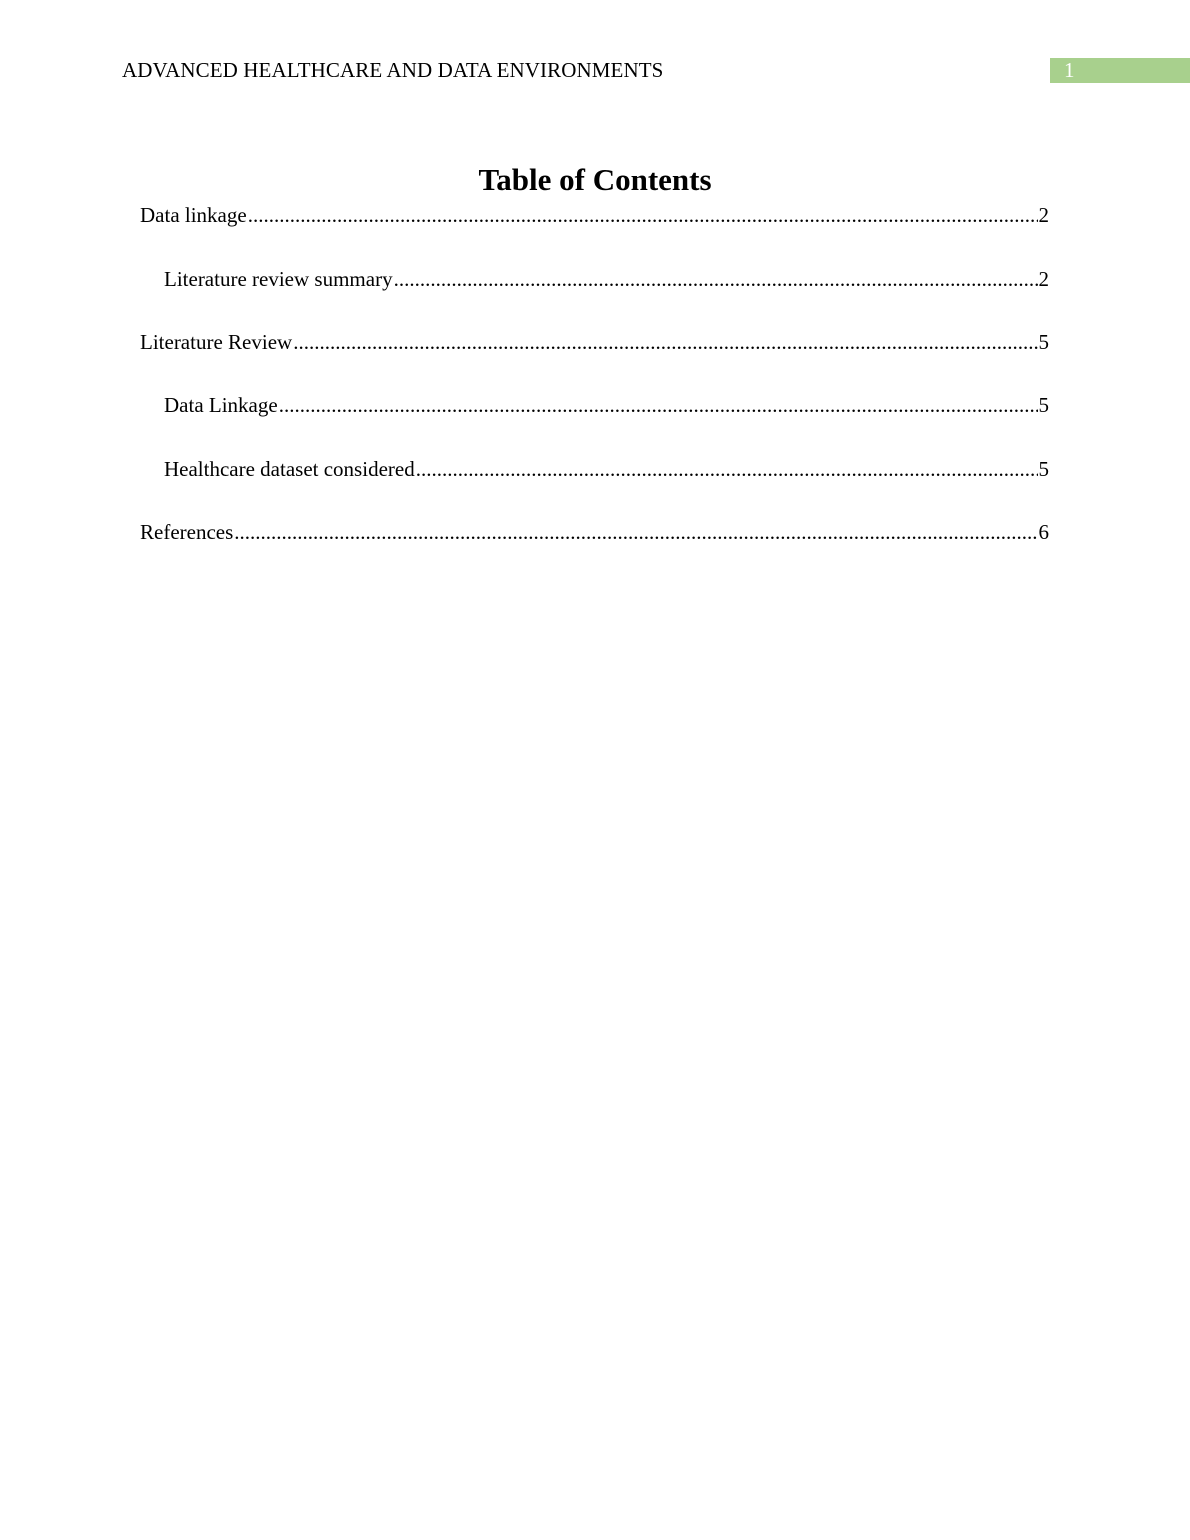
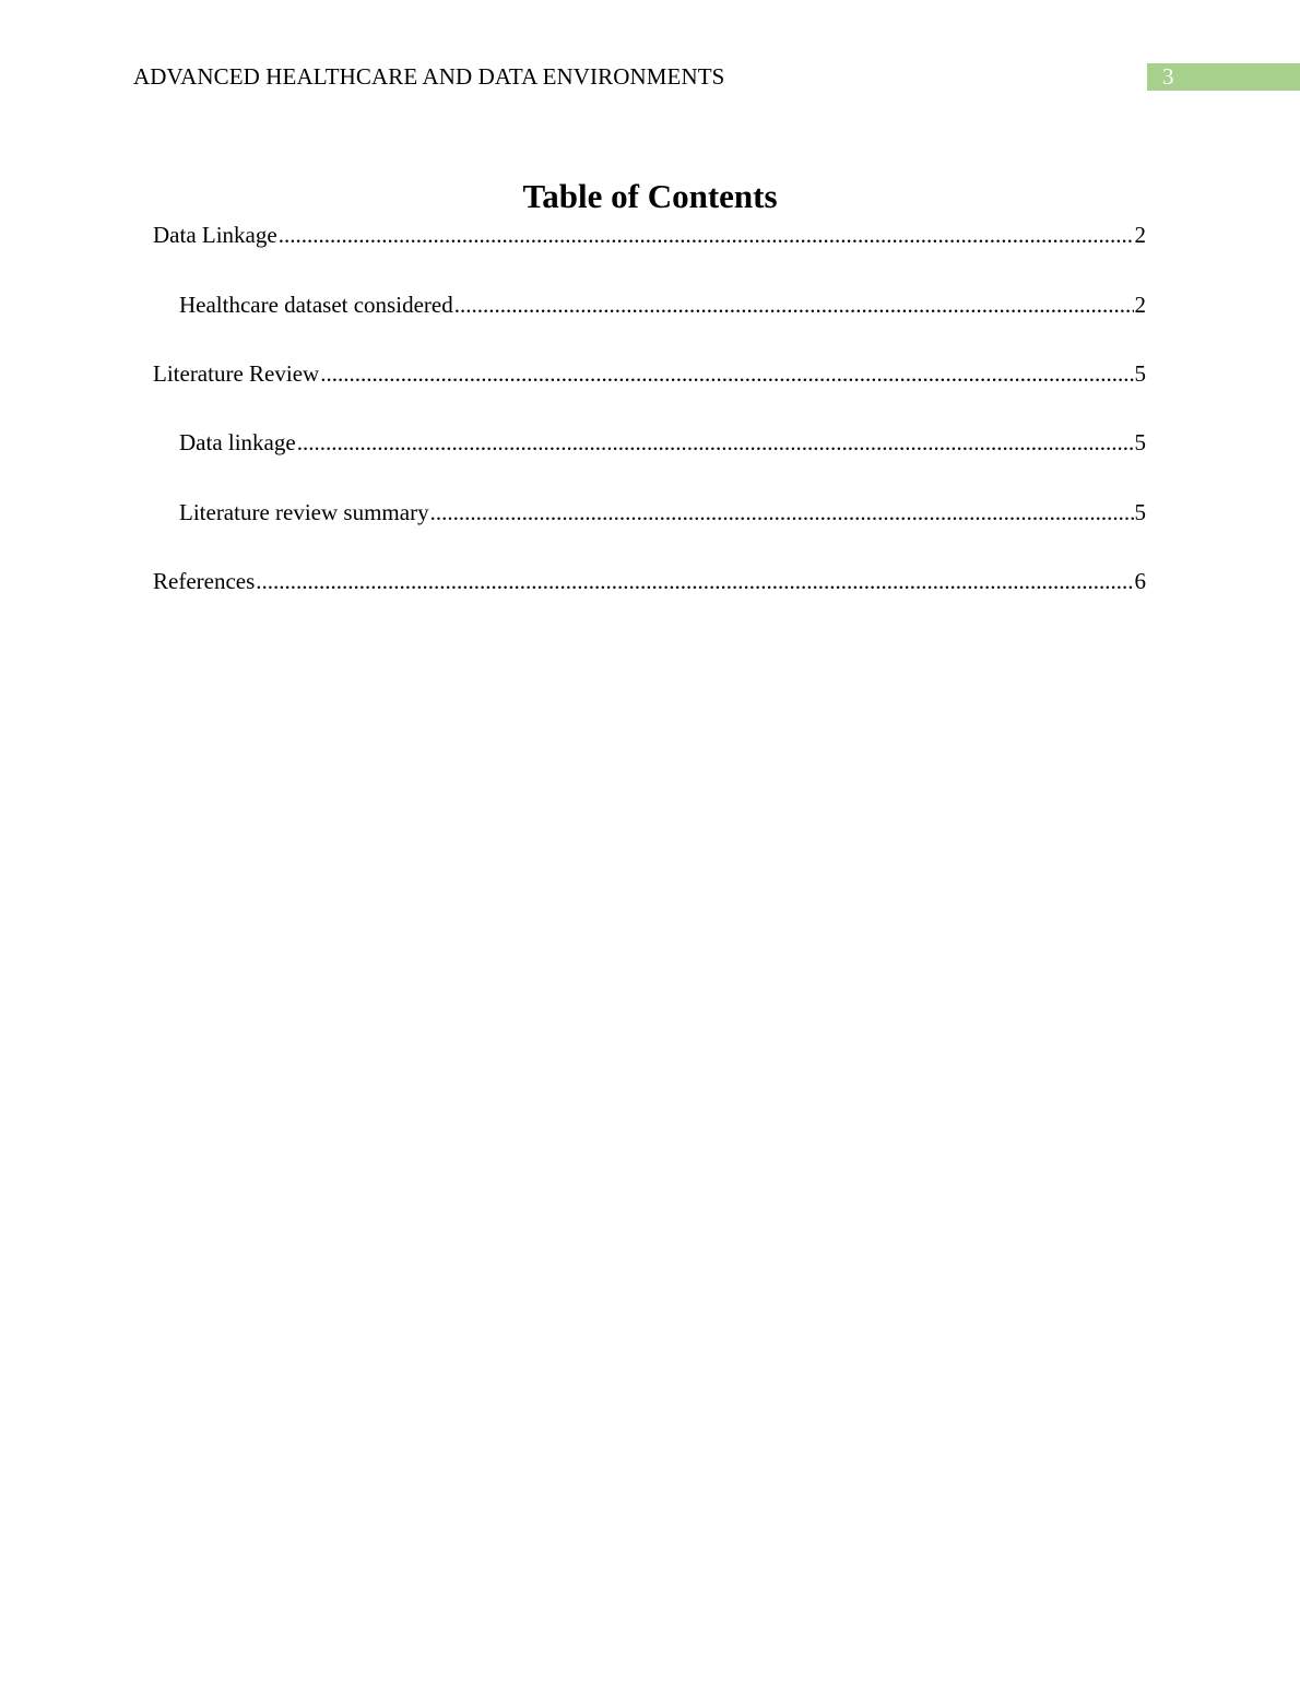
  ADVANCED HEALTHCARE AND DATA ENVIRONMENTS
- 1
+ 3
  Table of Contents
- Data linkage
+ Data Linkage
  2
- Literature review summary
+ Healthcare dataset considered
  2
  Literature Review
  5
- Data Linkage
+ Data linkage
  5
- Healthcare dataset considered
+ Literature review summary
  5
  References
  6
